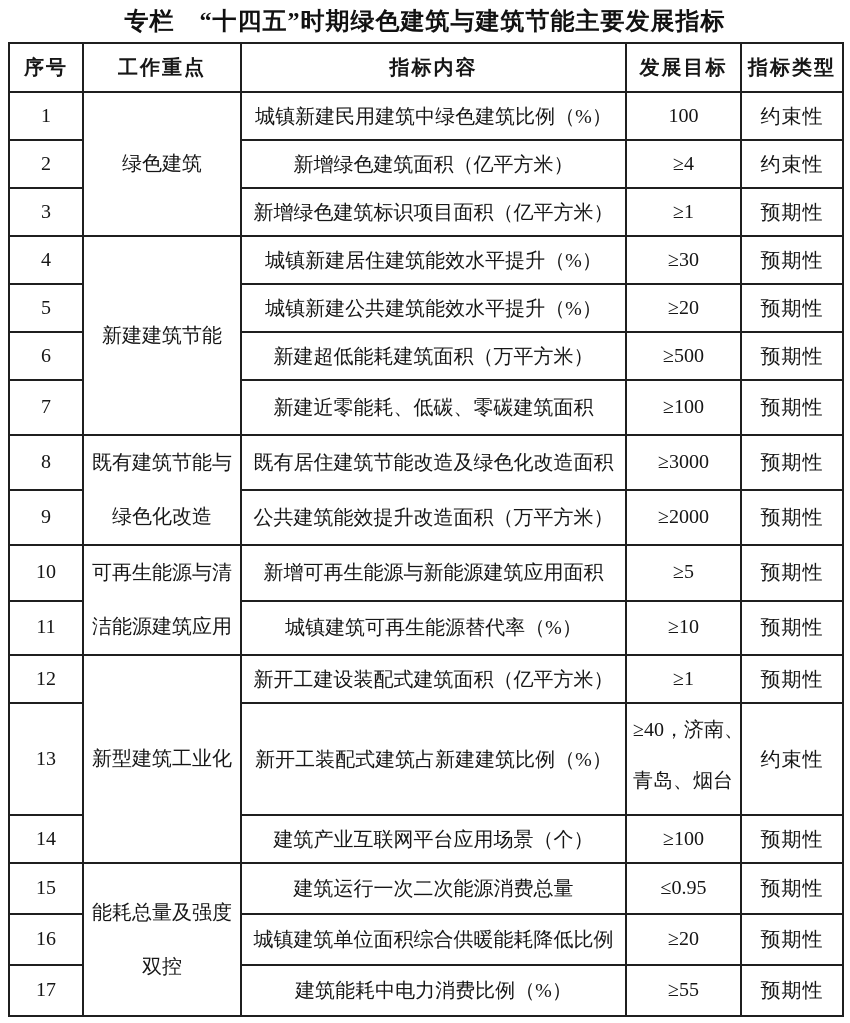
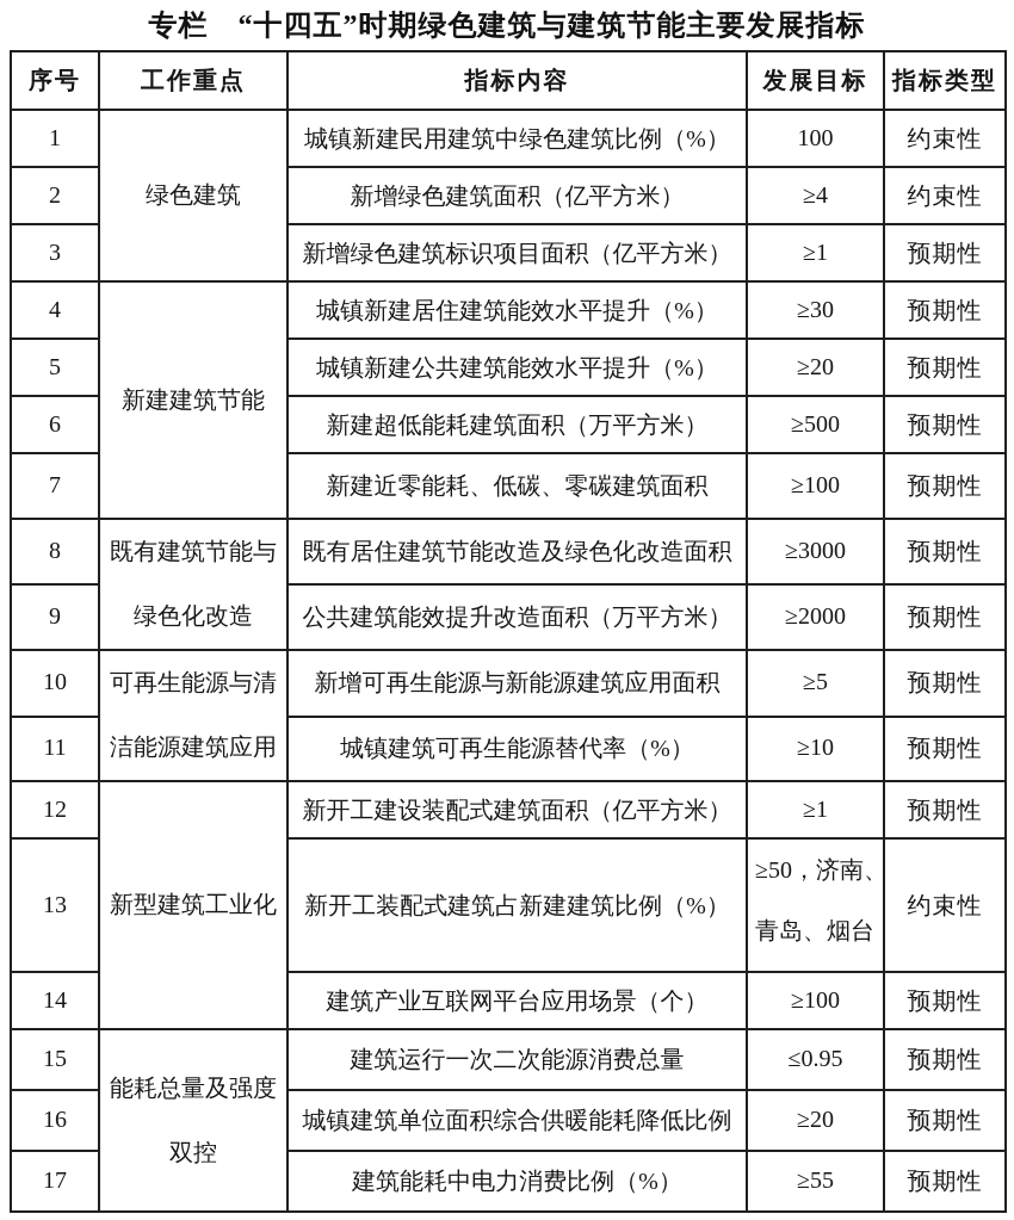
  专栏 “十四五”时期绿色建筑与建筑节能主要发展指标
  序号	工作重点	指标内容	发展目标	指标类型
  1	绿色建筑	城镇新建民用建筑中绿色建筑比例（%）	100	约束性
  2	新增绿色建筑面积（亿平方米）	≥4	约束性
  3	新增绿色建筑标识项目面积（亿平方米）	≥1	预期性
  4	新建建筑节能	城镇新建居住建筑能效水平提升（%）	≥30	预期性
  5	城镇新建公共建筑能效水平提升（%）	≥20	预期性
  6	新建超低能耗建筑面积（万平方米）	≥500	预期性
  7	新建近零能耗、低碳、零碳建筑面积	≥100	预期性
  8	既有建筑节能与绿色化改造	既有居住建筑节能改造及绿色化改造面积	≥3000	预期性
  9	公共建筑能效提升改造面积（万平方米）	≥2000	预期性
  10	可再生能源与清洁能源建筑应用	新增可再生能源与新能源建筑应用面积	≥5	预期性
  11	城镇建筑可再生能源替代率（%）	≥10	预期性
  12	新型建筑工业化	新开工建设装配式建筑面积（亿平方米）	≥1	预期性
- 13	新开工装配式建筑占新建建筑比例（%）	≥40，济南、青岛、烟台	约束性
+ 13	新开工装配式建筑占新建建筑比例（%）	≥50，济南、青岛、烟台	约束性
  14	建筑产业互联网平台应用场景（个）	≥100	预期性
  15	能耗总量及强度双控	建筑运行一次二次能源消费总量	≤0.95	预期性
  16	城镇建筑单位面积综合供暖能耗降低比例	≥20	预期性
  17	建筑能耗中电力消费比例（%）	≥55	预期性
